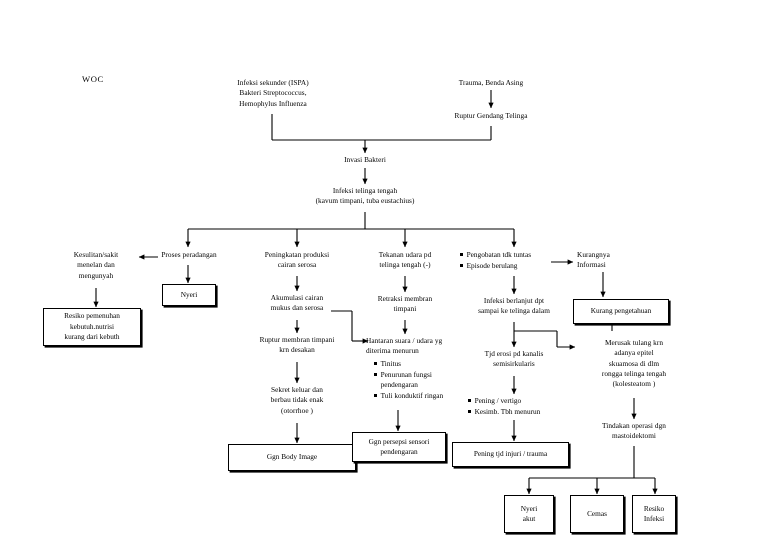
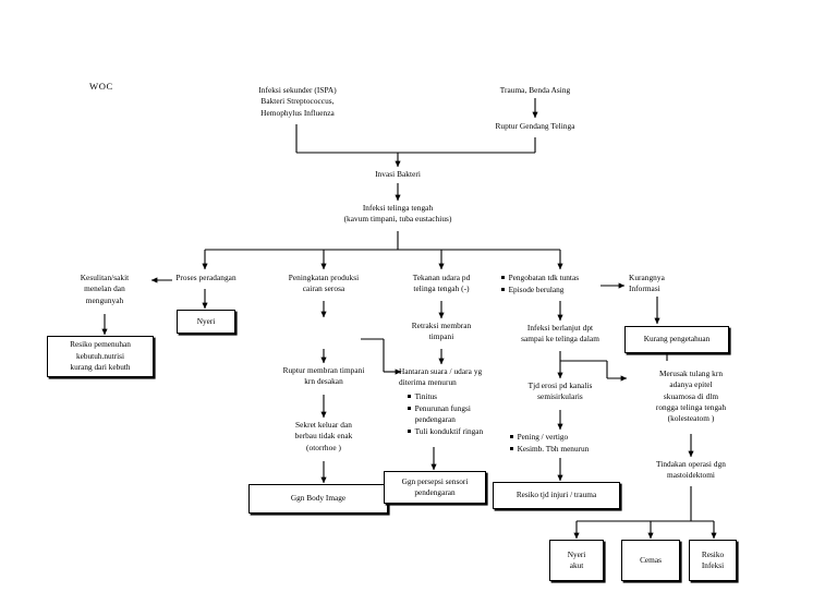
  WOC
  Infeksi sekunder (ISPA)
  Bakteri Streptococcus,
  Hemophylus Influenza
  Trauma, Benda Asing
  Ruptur Gendang Telinga
  Invasi Bakteri
  Infeksi telinga tengah
  (kavum timpani, tuba eustachius)
  Kesulitan/sakit
  menelan dan
  mengunyah
  Resiko pemenuhan
  kebutuh.nutrisi
  kurang dari kebuth
  Proses peradangan
  Nyeri
  Peningkatan produksi
  cairan serosa
- Akumulasi cairan
- mukus dan serosa
  Ruptur membran timpani
  krn desakan
  Sekret keluar dan
  berbau tidak enak
  (otorrhoe )
  Ggn Body Image
  Tekanan udara pd
  telinga tengah (-)
  Retraksi membran
  timpani
  Hantaran suara / udara yg
  diterima menurun
  Tinitus
  Penurunan fungsi
  pendengaran
  Tuli konduktif ringan
  Ggn persepsi sensori
  pendengaran
  Pengobatan tdk tuntas
  Episode berulang
  Infeksi berlanjut dpt
  sampai ke telinga dalam
  Tjd erosi pd kanalis
  semisirkularis
  Pening / vertigo
  Kesimb. Tbh menurun
- Pening tjd injuri / trauma
+ Resiko tjd injuri / trauma
  Kurangnya
  Informasi
  Kurang pengetahuan
  Merusak tulang krn
  adanya epitel
  skuamosa di dlm
  rongga telinga tengah
  (kolesteatom )
  Tindakan operasi dgn
  mastoidektomi
  Nyeri
  akut
  Cemas
  Resiko
  Infeksi
